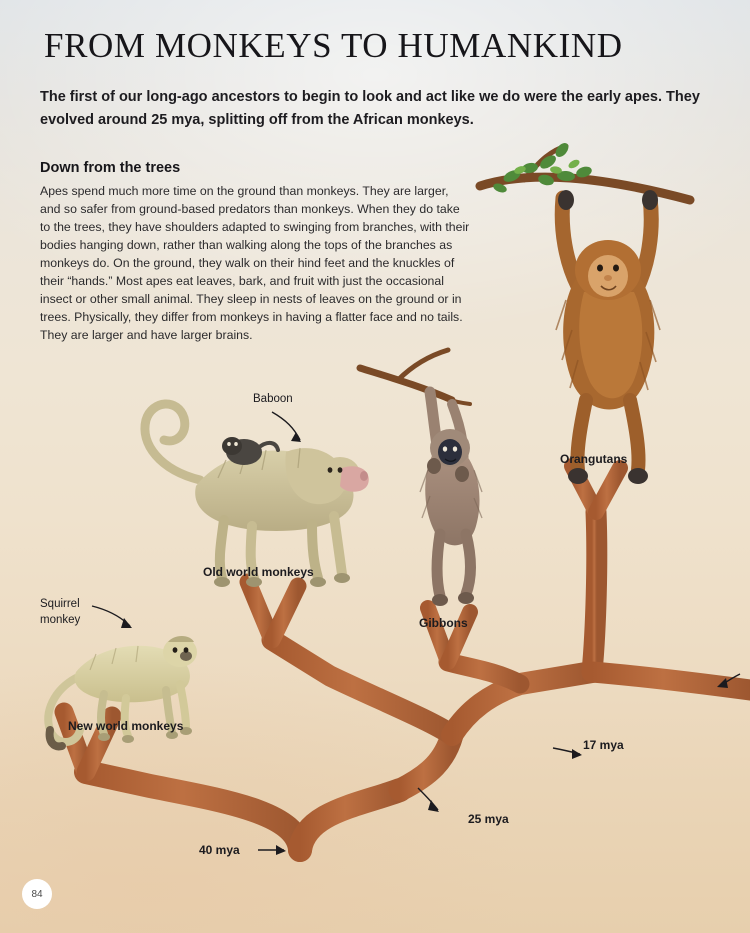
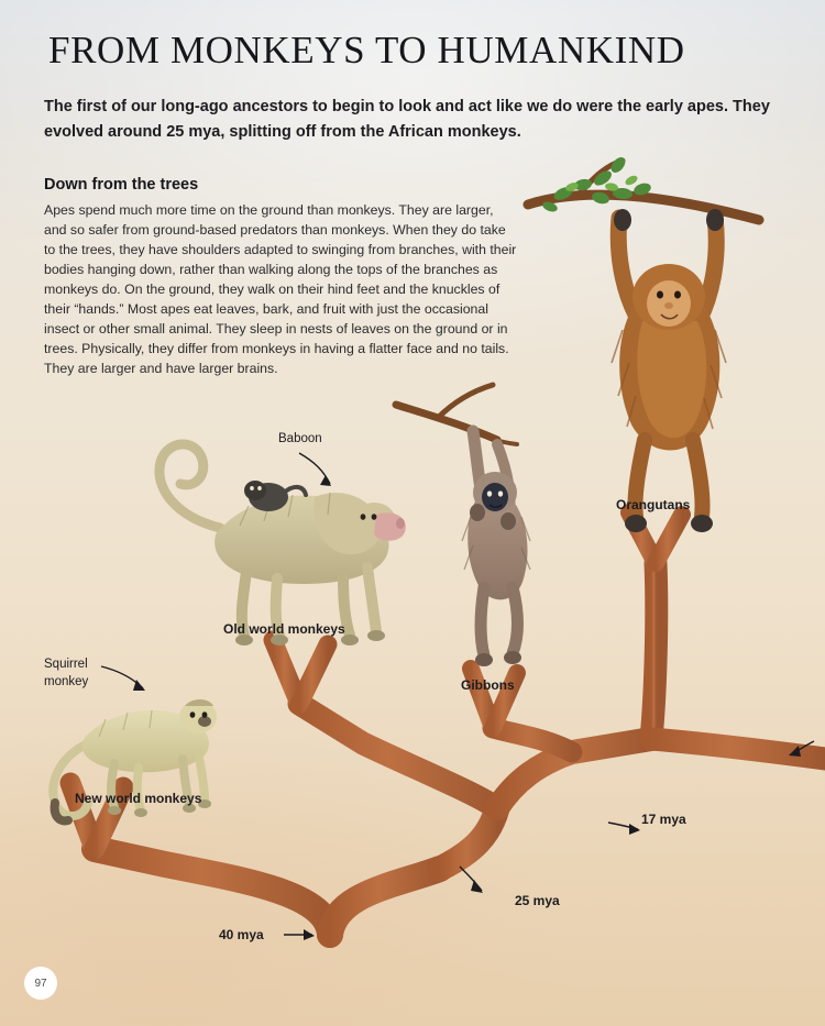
  FROM MONKEYS TO HUMANKIND
  The first of our long-ago ancestors to begin to look and act like we do were the early apes. They evolved around 25 mya, splitting off from the African monkeys.
  Down from the trees
  Apes spend much more time on the ground than monkeys. They are larger, and so safer from ground-based predators than monkeys. When they do take to the trees, they have shoulders adapted to swinging from branches, with their bodies hanging down, rather than walking along the tops of the branches as monkeys do. On the ground, they walk on their hind feet and the knuckles of their “hands.” Most apes eat leaves, bark, and fruit with just the occasional insect or other small animal. They sleep in nests of leaves on the ground or in trees. Physically, they differ from monkeys in having a flatter face and no tails. They are larger and have larger brains.
  Baboon
  Old world monkeys
  Gibbons
  Orangutans
  Squirrel
  monkey
  New world monkeys
  40 mya
  25 mya
  17 mya
- 84
+ 97
